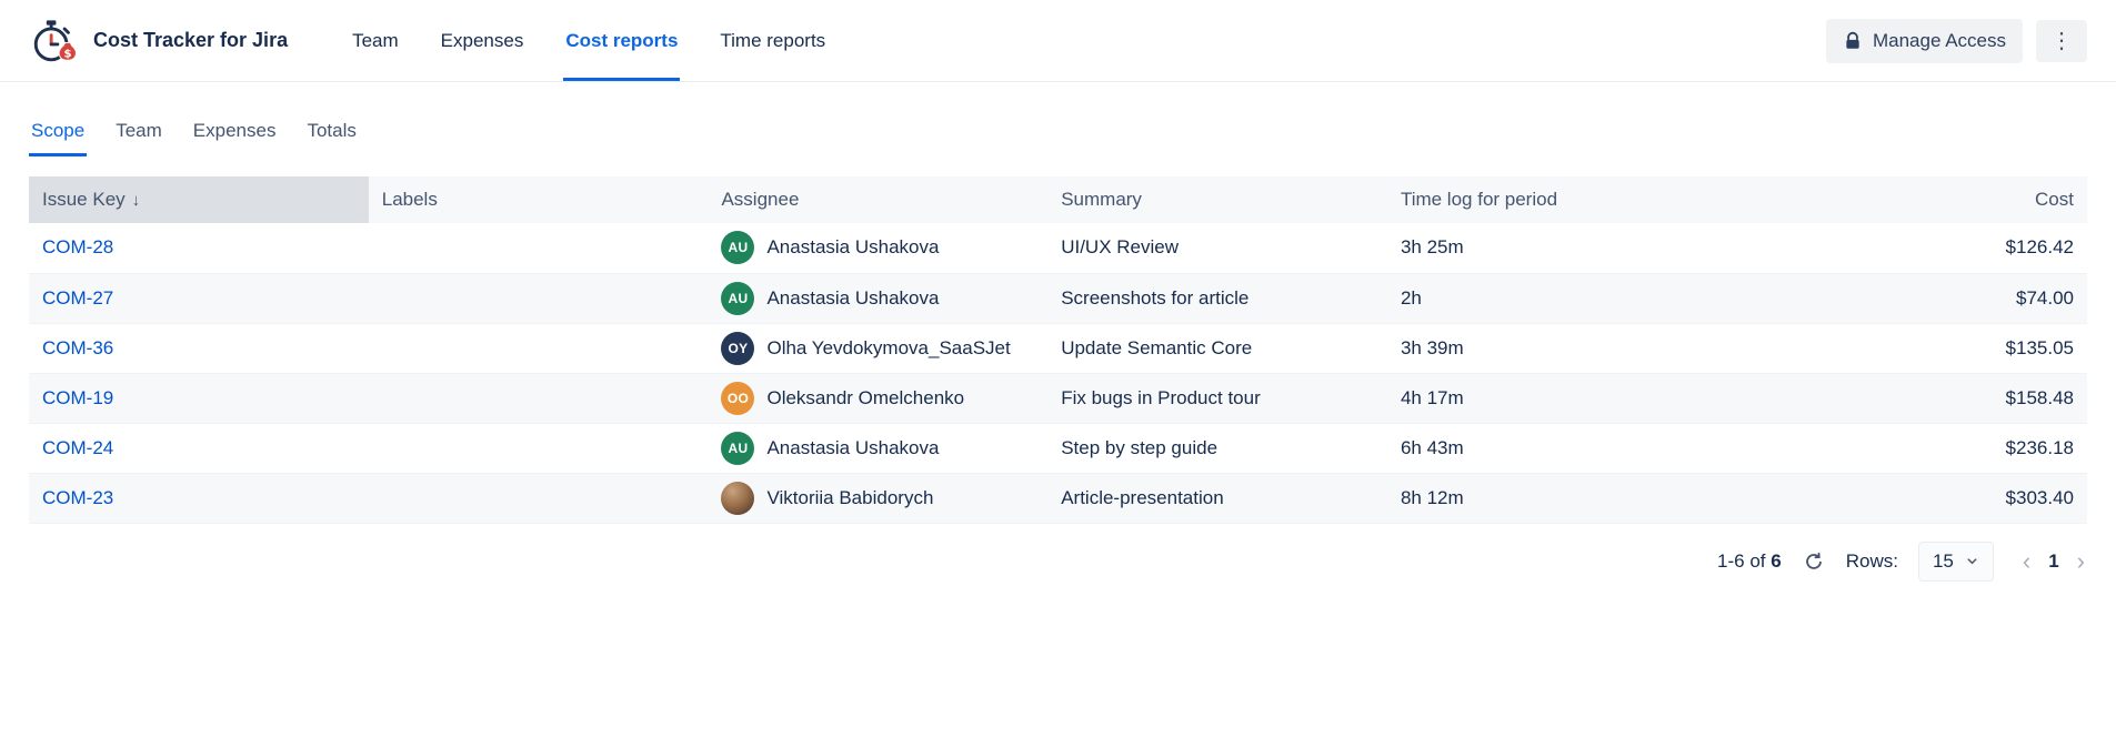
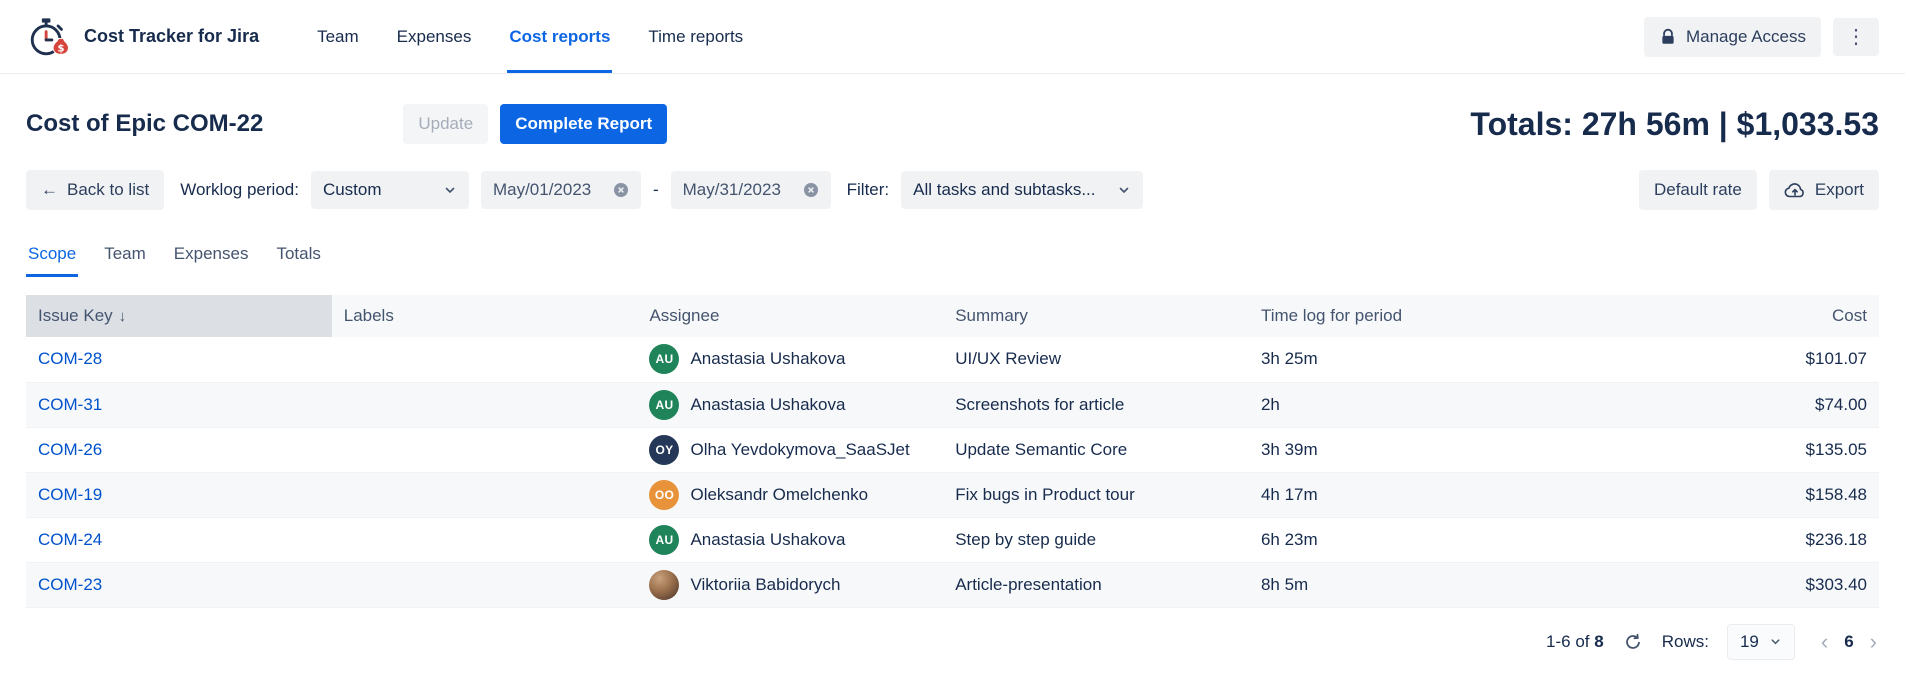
  $
  Cost Tracker for Jira
  Team
  Expenses
  Cost reports
  Time reports
  Manage Access
  ⋮
+ Cost of Epic COM-22
+ Update
+ Complete Report
+ Totals: 27h 56m | $1,033.53
+ ←
+ Back to list
+ Worklog period:
+ Custom
+ May/01/2023
+ -
+ May/31/2023
+ Filter:
+ All tasks and subtasks...
+ Default rate
+ Export
  Scope
  Team
  Expenses
  Totals
  Issue Key ↓	Labels	Assignee	Summary	Time log for period	Cost
- COM-28		AU Anastasia Ushakova	UI/UX Review	3h 25m	$126.42
+ COM-28		AU Anastasia Ushakova	UI/UX Review	3h 25m	$101.07
- COM-27		AU Anastasia Ushakova	Screenshots for article	2h	$74.00
+ COM-31		AU Anastasia Ushakova	Screenshots for article	2h	$74.00
- COM-36		OY Olha Yevdokymova_SaaSJet	Update Semantic Core	3h 39m	$135.05
+ COM-26		OY Olha Yevdokymova_SaaSJet	Update Semantic Core	3h 39m	$135.05
  COM-19		OO Oleksandr Omelchenko	Fix bugs in Product tour	4h 17m	$158.48
- COM-24		AU Anastasia Ushakova	Step by step guide	6h 43m	$236.18
+ COM-24		AU Anastasia Ushakova	Step by step guide	6h 23m	$236.18
- COM-23		Viktoriia Babidorych	Article-presentation	8h 12m	$303.40
+ COM-23		Viktoriia Babidorych	Article-presentation	8h 5m	$303.40
- 1-6 of 6
+ 1-6 of 8
  Rows:
- 15
+ 19
  ‹
- 1
+ 6
  ›
